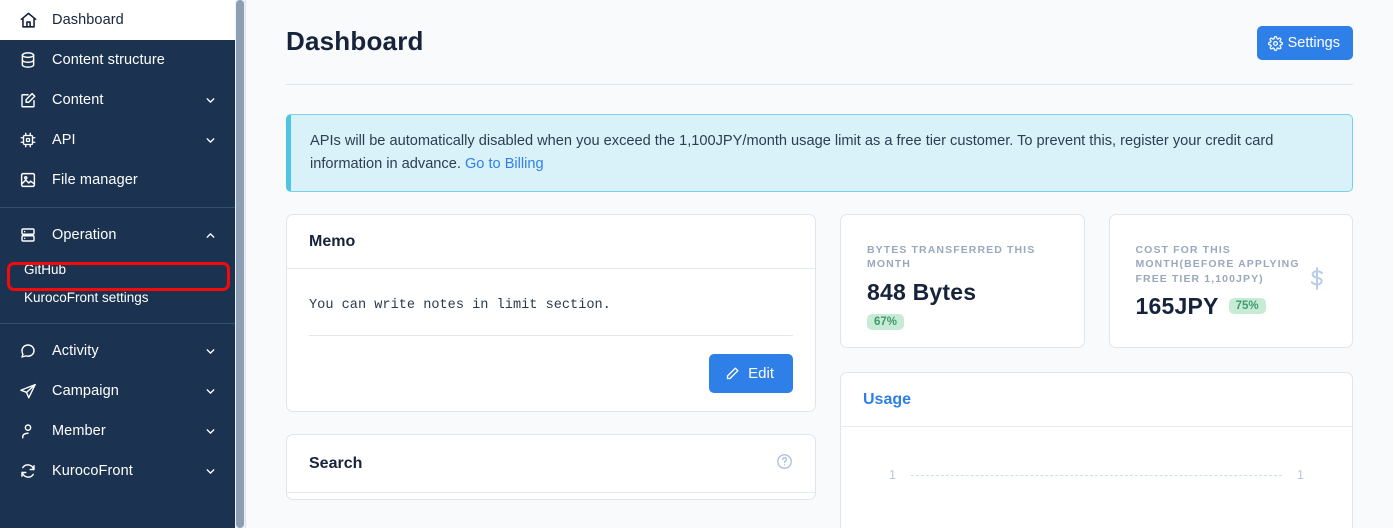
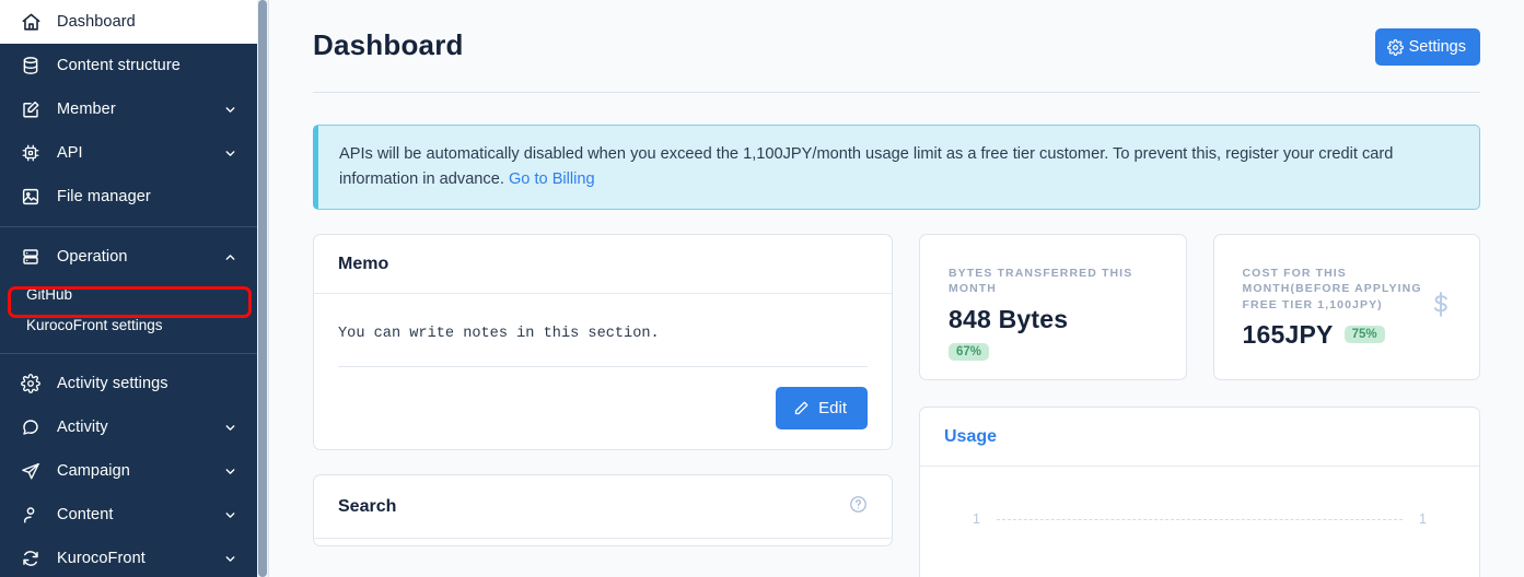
  Dashboard
  Content structure
- Content
+ Member
  API
  File manager
  Operation
  GitHub
  KurocoFront settings
+ Activity settings
  Activity
  Campaign
- Member
+ Content
  KurocoFront
  Dashboard
  Settings
  APIs will be automatically disabled when you exceed the 1,100JPY/month usage limit as a free tier customer. To prevent this, register your credit card information in advance. Go to Billing
  Memo
- You can write notes in limit section.
+ You can write notes in this section.
  Edit
  Search
  BYTES TRANSFERRED THIS MONTH
  848 Bytes
  67%
  COST FOR THIS MONTH(BEFORE APPLYING FREE TIER 1,100JPY)
  165JPY
  75%
  Usage
  1
  1
